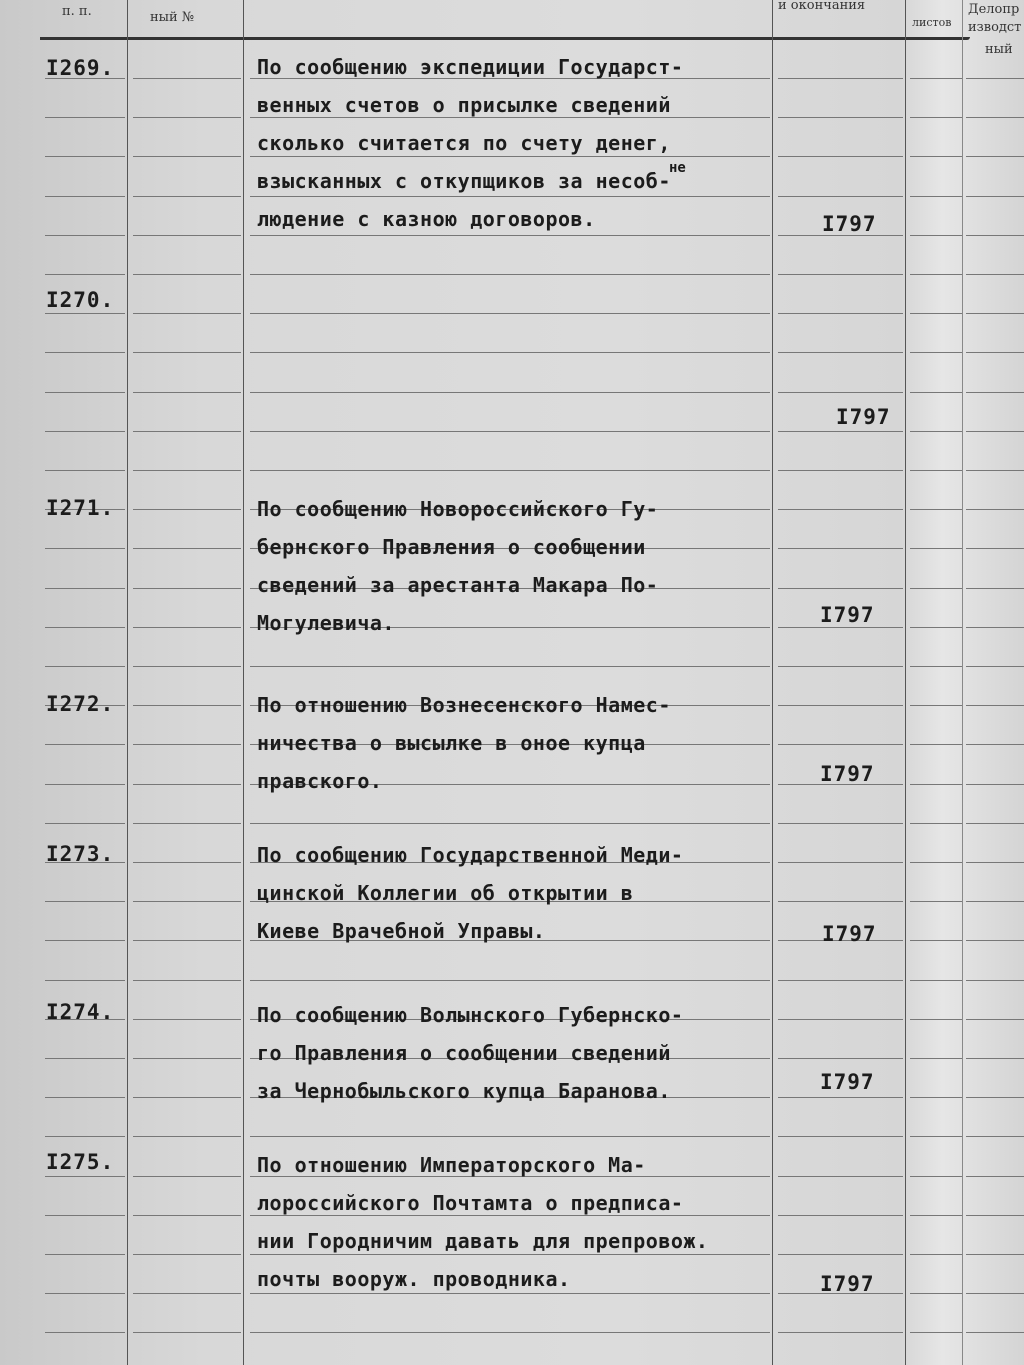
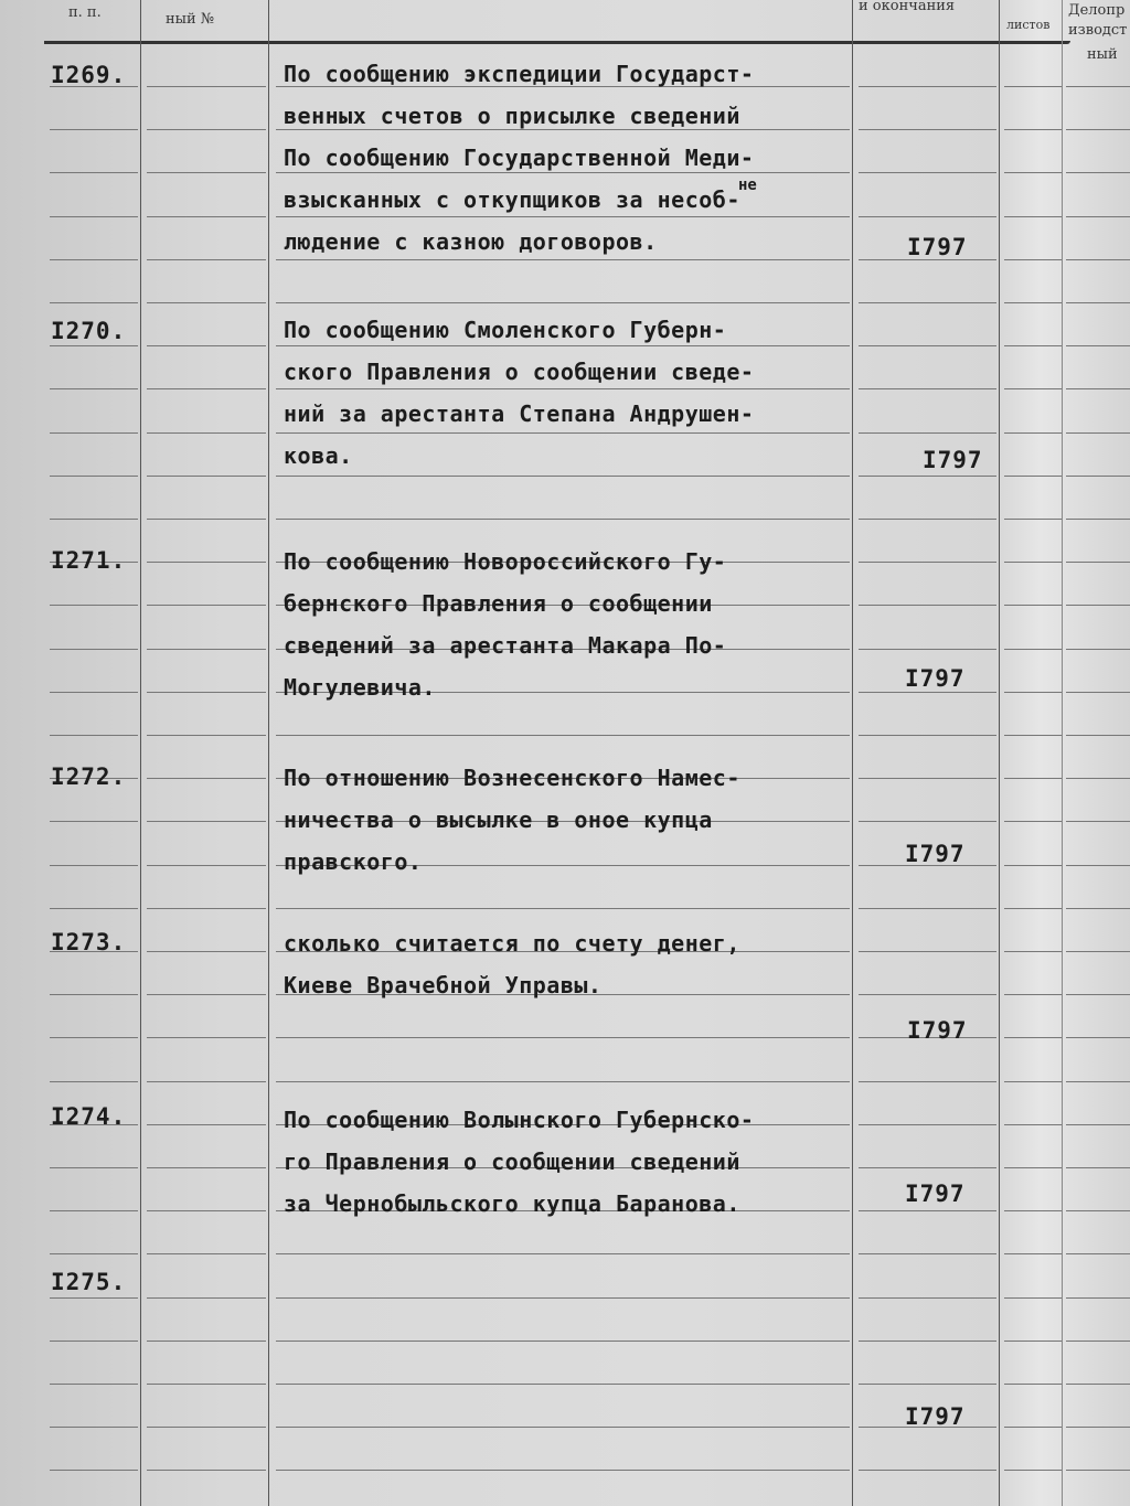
  п. п.
  ный №
  и окончания
  листов
  Делопр
  изводст
  ный
  I269.
  По сообщению экспедиции Государст-
  венных счетов о присылке сведений
- сколько считается по счету денег,
+ По сообщению Государственной Меди-
  взысканных с откупщиков за несоб-
  людение с казною договоров.
  не
  I797
  I270.
+ По сообщению Смоленского Губерн-
+ ского Правления о сообщении сведе-
+ ний за арестанта Степана Андрушен-
+ кова.
  I797
  I271.
  По сообщению Новороссийского Гу-
  бернского Правления о сообщении
  сведений за арестанта Макара По-
  Могулевича.
  I797
  I272.
  По отношению Вознесенского Намес-
  ничества о высылке в оное купца
  правского.
  I797
  I273.
- По сообщению Государственной Меди-
+ сколько считается по счету денег,
- цинской Коллегии об открытии в
  Киеве Врачебной Управы.
  I797
  I274.
  По сообщению Волынского Губернско-
  го Правления о сообщении сведений
  за Чернобыльского купца Баранова.
  I797
  I275.
- По отношению Императорского Ма-
- лороссийского Почтамта о предписа-
- нии Городничим давать для препровож.
- почты вооруж. проводника.
  I797
